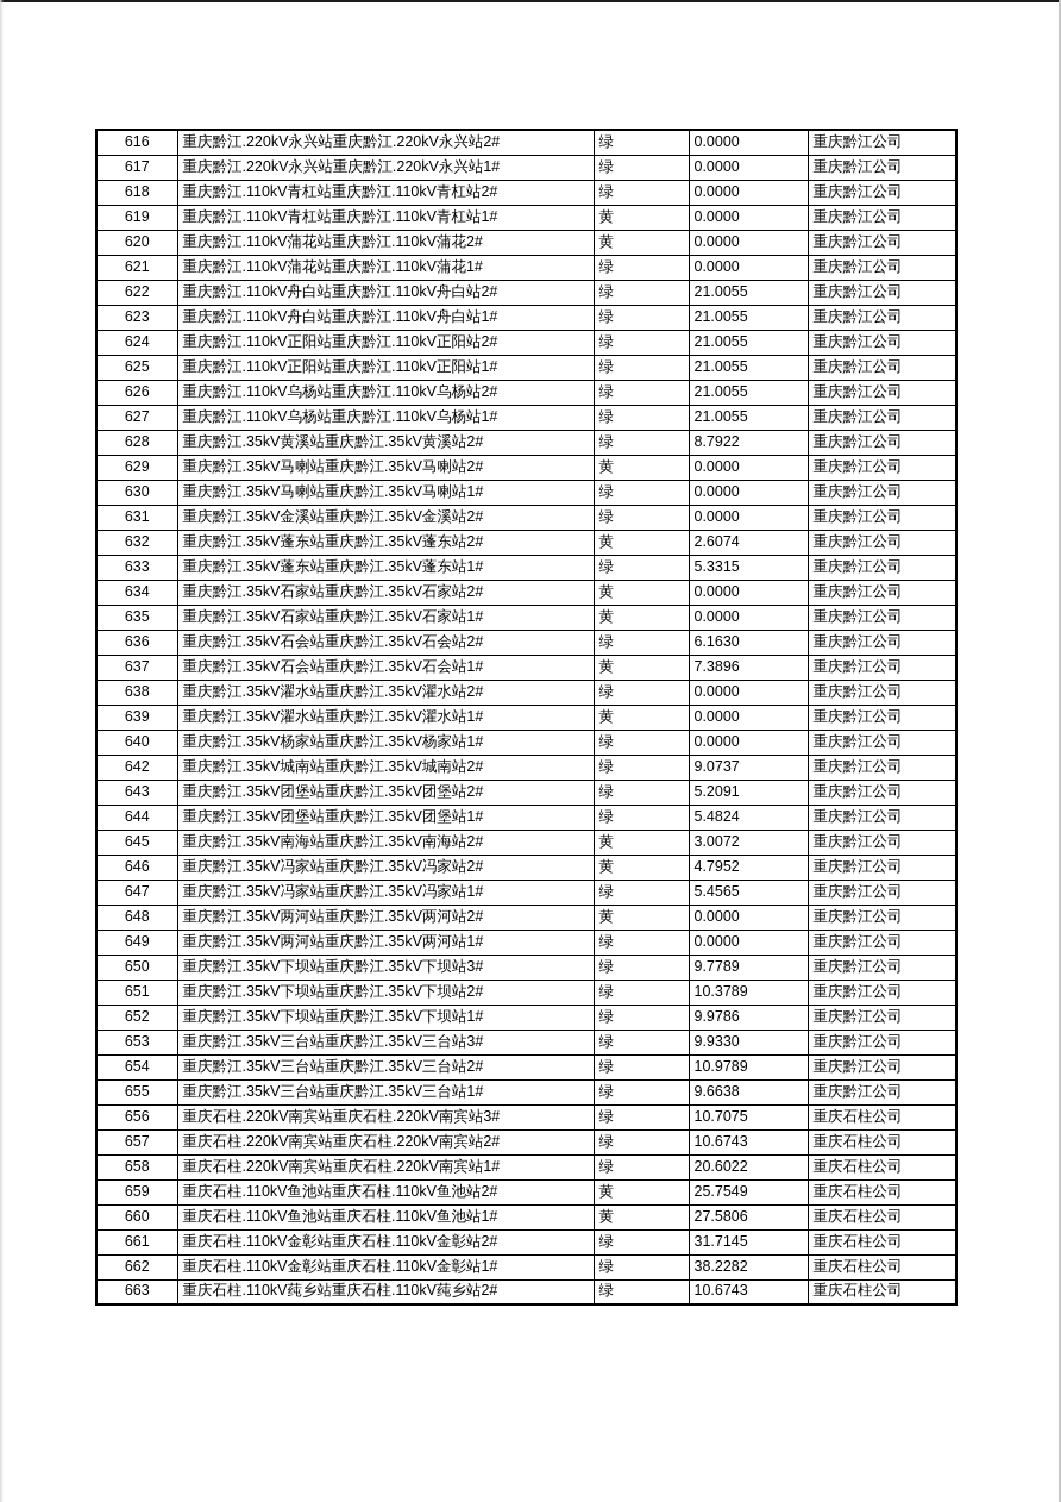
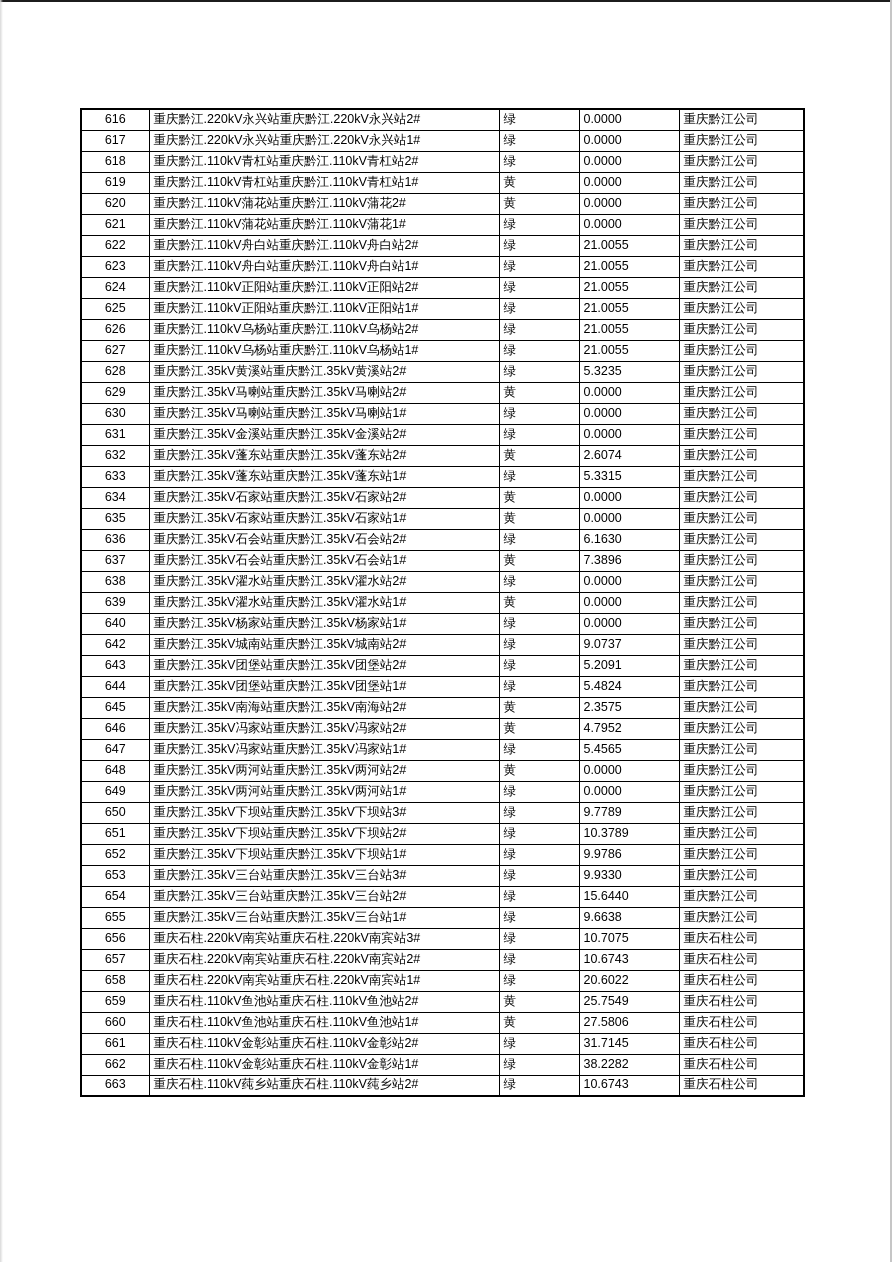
  616	重庆黔江.220kV永兴站重庆黔江.220kV永兴站2#	绿	0.0000	重庆黔江公司
  617	重庆黔江.220kV永兴站重庆黔江.220kV永兴站1#	绿	0.0000	重庆黔江公司
  618	重庆黔江.110kV青杠站重庆黔江.110kV青杠站2#	绿	0.0000	重庆黔江公司
  619	重庆黔江.110kV青杠站重庆黔江.110kV青杠站1#	黄	0.0000	重庆黔江公司
  620	重庆黔江.110kV蒲花站重庆黔江.110kV蒲花2#	黄	0.0000	重庆黔江公司
  621	重庆黔江.110kV蒲花站重庆黔江.110kV蒲花1#	绿	0.0000	重庆黔江公司
  622	重庆黔江.110kV舟白站重庆黔江.110kV舟白站2#	绿	21.0055	重庆黔江公司
  623	重庆黔江.110kV舟白站重庆黔江.110kV舟白站1#	绿	21.0055	重庆黔江公司
  624	重庆黔江.110kV正阳站重庆黔江.110kV正阳站2#	绿	21.0055	重庆黔江公司
  625	重庆黔江.110kV正阳站重庆黔江.110kV正阳站1#	绿	21.0055	重庆黔江公司
  626	重庆黔江.110kV乌杨站重庆黔江.110kV乌杨站2#	绿	21.0055	重庆黔江公司
  627	重庆黔江.110kV乌杨站重庆黔江.110kV乌杨站1#	绿	21.0055	重庆黔江公司
- 628	重庆黔江.35kV黄溪站重庆黔江.35kV黄溪站2#	绿	8.7922	重庆黔江公司
+ 628	重庆黔江.35kV黄溪站重庆黔江.35kV黄溪站2#	绿	5.3235	重庆黔江公司
  629	重庆黔江.35kV马喇站重庆黔江.35kV马喇站2#	黄	0.0000	重庆黔江公司
  630	重庆黔江.35kV马喇站重庆黔江.35kV马喇站1#	绿	0.0000	重庆黔江公司
  631	重庆黔江.35kV金溪站重庆黔江.35kV金溪站2#	绿	0.0000	重庆黔江公司
  632	重庆黔江.35kV蓬东站重庆黔江.35kV蓬东站2#	黄	2.6074	重庆黔江公司
  633	重庆黔江.35kV蓬东站重庆黔江.35kV蓬东站1#	绿	5.3315	重庆黔江公司
  634	重庆黔江.35kV石家站重庆黔江.35kV石家站2#	黄	0.0000	重庆黔江公司
  635	重庆黔江.35kV石家站重庆黔江.35kV石家站1#	黄	0.0000	重庆黔江公司
  636	重庆黔江.35kV石会站重庆黔江.35kV石会站2#	绿	6.1630	重庆黔江公司
  637	重庆黔江.35kV石会站重庆黔江.35kV石会站1#	黄	7.3896	重庆黔江公司
  638	重庆黔江.35kV濯水站重庆黔江.35kV濯水站2#	绿	0.0000	重庆黔江公司
  639	重庆黔江.35kV濯水站重庆黔江.35kV濯水站1#	黄	0.0000	重庆黔江公司
  640	重庆黔江.35kV杨家站重庆黔江.35kV杨家站1#	绿	0.0000	重庆黔江公司
  642	重庆黔江.35kV城南站重庆黔江.35kV城南站2#	绿	9.0737	重庆黔江公司
  643	重庆黔江.35kV团堡站重庆黔江.35kV团堡站2#	绿	5.2091	重庆黔江公司
  644	重庆黔江.35kV团堡站重庆黔江.35kV团堡站1#	绿	5.4824	重庆黔江公司
- 645	重庆黔江.35kV南海站重庆黔江.35kV南海站2#	黄	3.0072	重庆黔江公司
+ 645	重庆黔江.35kV南海站重庆黔江.35kV南海站2#	黄	2.3575	重庆黔江公司
  646	重庆黔江.35kV冯家站重庆黔江.35kV冯家站2#	黄	4.7952	重庆黔江公司
  647	重庆黔江.35kV冯家站重庆黔江.35kV冯家站1#	绿	5.4565	重庆黔江公司
  648	重庆黔江.35kV两河站重庆黔江.35kV两河站2#	黄	0.0000	重庆黔江公司
  649	重庆黔江.35kV两河站重庆黔江.35kV两河站1#	绿	0.0000	重庆黔江公司
  650	重庆黔江.35kV下坝站重庆黔江.35kV下坝站3#	绿	9.7789	重庆黔江公司
  651	重庆黔江.35kV下坝站重庆黔江.35kV下坝站2#	绿	10.3789	重庆黔江公司
  652	重庆黔江.35kV下坝站重庆黔江.35kV下坝站1#	绿	9.9786	重庆黔江公司
  653	重庆黔江.35kV三台站重庆黔江.35kV三台站3#	绿	9.9330	重庆黔江公司
- 654	重庆黔江.35kV三台站重庆黔江.35kV三台站2#	绿	10.9789	重庆黔江公司
+ 654	重庆黔江.35kV三台站重庆黔江.35kV三台站2#	绿	15.6440	重庆黔江公司
  655	重庆黔江.35kV三台站重庆黔江.35kV三台站1#	绿	9.6638	重庆黔江公司
  656	重庆石柱.220kV南宾站重庆石柱.220kV南宾站3#	绿	10.7075	重庆石柱公司
  657	重庆石柱.220kV南宾站重庆石柱.220kV南宾站2#	绿	10.6743	重庆石柱公司
  658	重庆石柱.220kV南宾站重庆石柱.220kV南宾站1#	绿	20.6022	重庆石柱公司
  659	重庆石柱.110kV鱼池站重庆石柱.110kV鱼池站2#	黄	25.7549	重庆石柱公司
  660	重庆石柱.110kV鱼池站重庆石柱.110kV鱼池站1#	黄	27.5806	重庆石柱公司
  661	重庆石柱.110kV金彰站重庆石柱.110kV金彰站2#	绿	31.7145	重庆石柱公司
  662	重庆石柱.110kV金彰站重庆石柱.110kV金彰站1#	绿	38.2282	重庆石柱公司
  663	重庆石柱.110kV莼乡站重庆石柱.110kV莼乡站2#	绿	10.6743	重庆石柱公司
